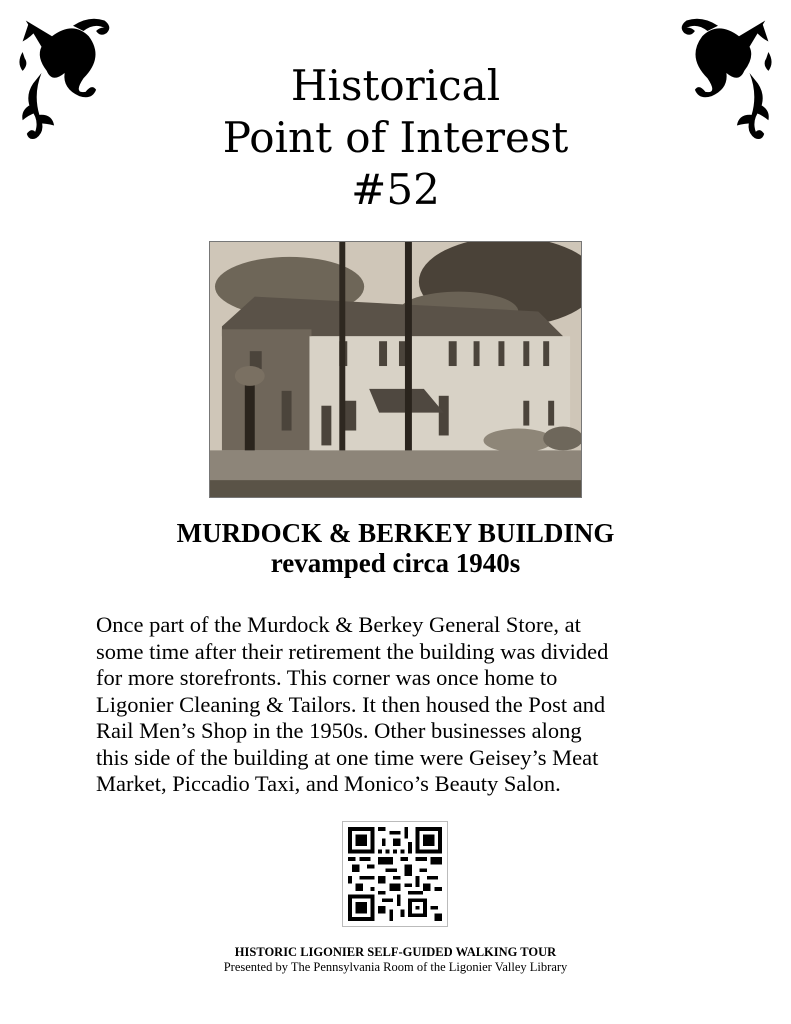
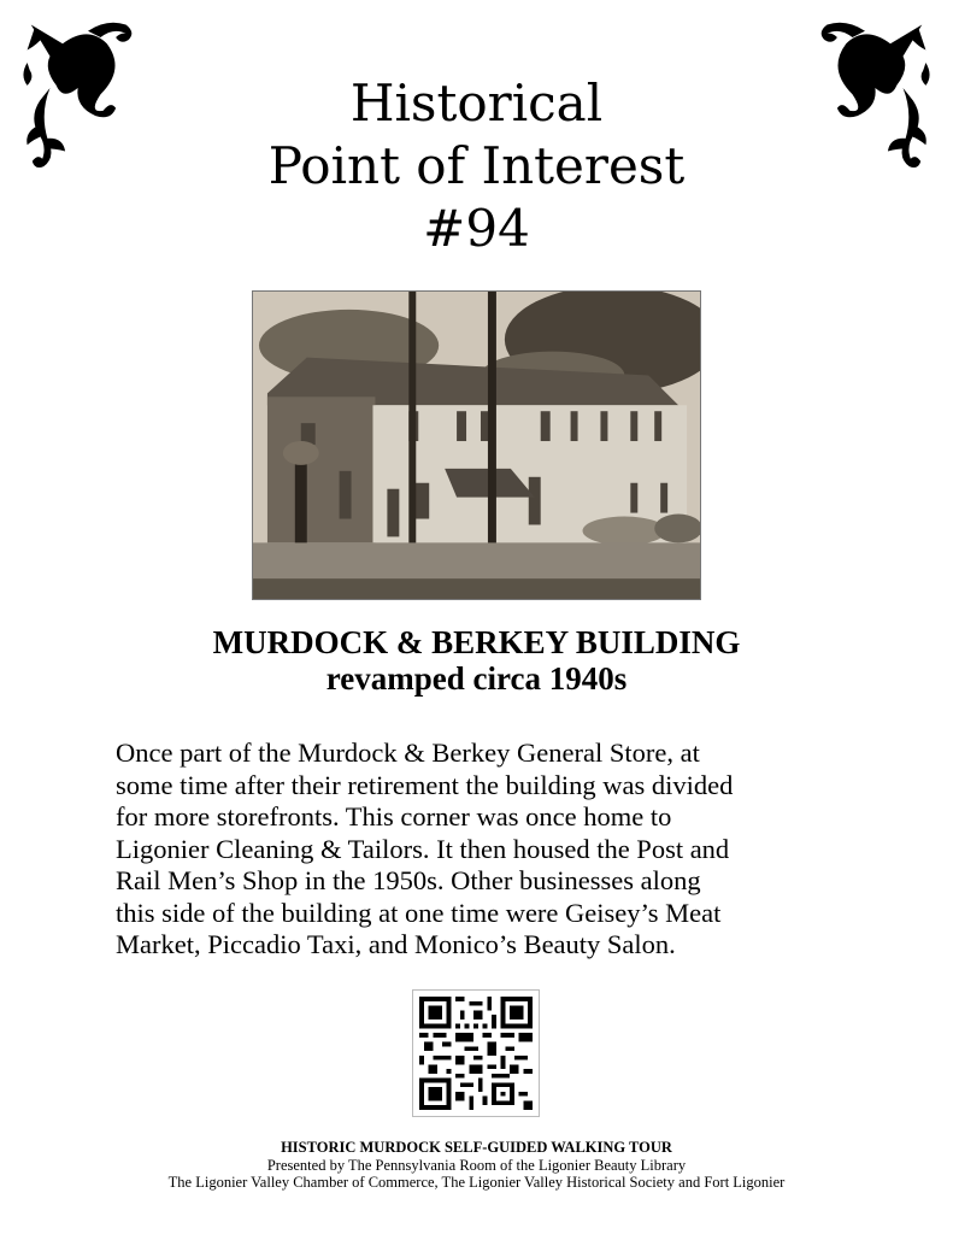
  Historical
  Point of Interest
- #52
+ #94
  MURDOCK & BERKEY BUILDING
  revamped circa 1940s
  Once part of the Murdock & Berkey General Store, at
  some time after their retirement the building was divided
  for more storefronts. This corner was once home to
  Ligonier Cleaning & Tailors. It then housed the Post and
  Rail Men’s Shop in the 1950s. Other businesses along
  this side of the building at one time were Geisey’s Meat
  Market, Piccadio Taxi, and Monico’s Beauty Salon.
- HISTORIC LIGONIER SELF-GUIDED WALKING TOUR
+ HISTORIC MURDOCK SELF-GUIDED WALKING TOUR
- Presented by The Pennsylvania Room of the Ligonier Valley Library
+ Presented by The Pennsylvania Room of the Ligonier Beauty Library
+ The Ligonier Valley Chamber of Commerce, The Ligonier Valley Historical Society and Fort Ligonier
